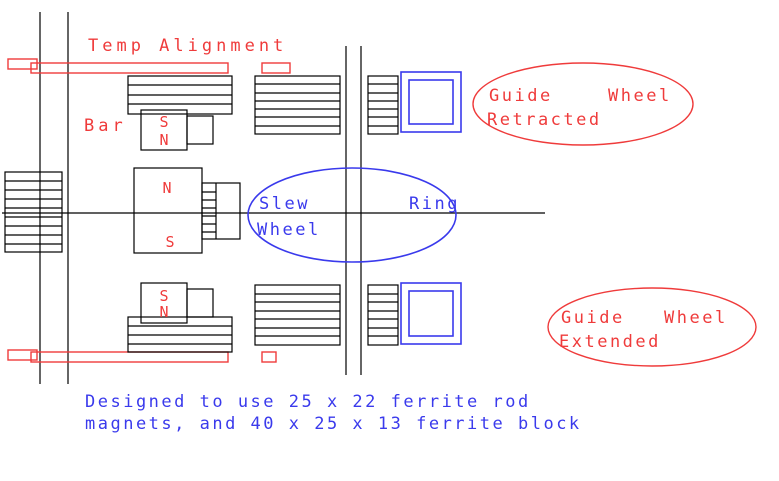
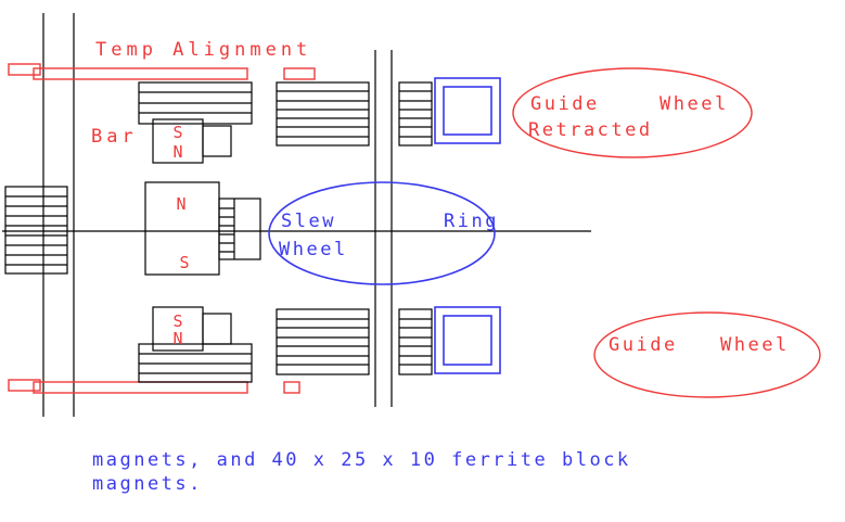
  S
  N
  N
  S
  Slew
  Ring
  Wheel
  S
  N
  Guide
  Wheel
  Retracted
  Guide
  Wheel
- Extended
  Temp Alignment
  Bar
- Designed to use 25 x 22 ferrite rod
- magnets, and 40 x 25 x 13 ferrite block
+ magnets, and 40 x 25 x 10 ferrite block
+ magnets.
